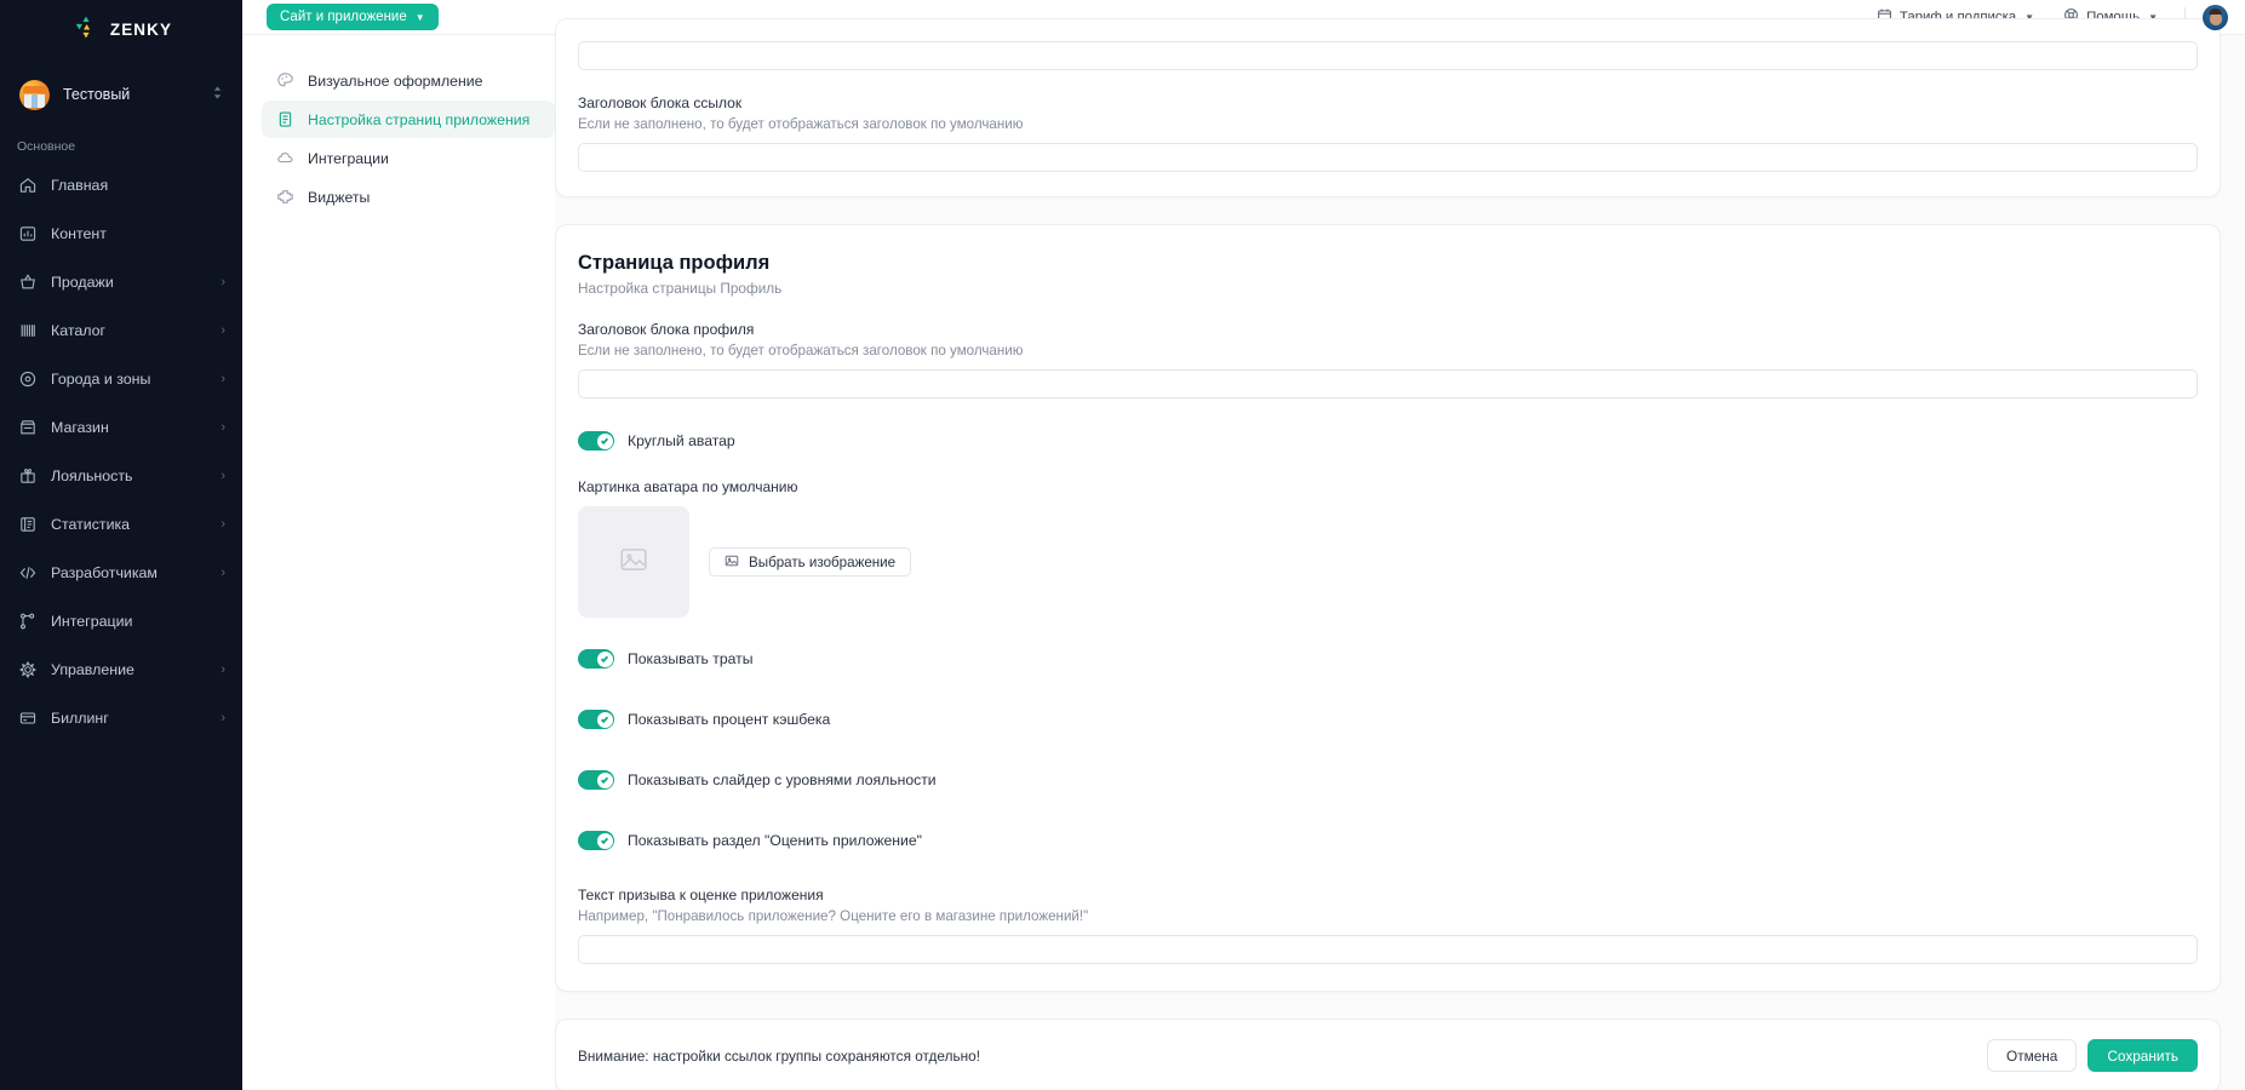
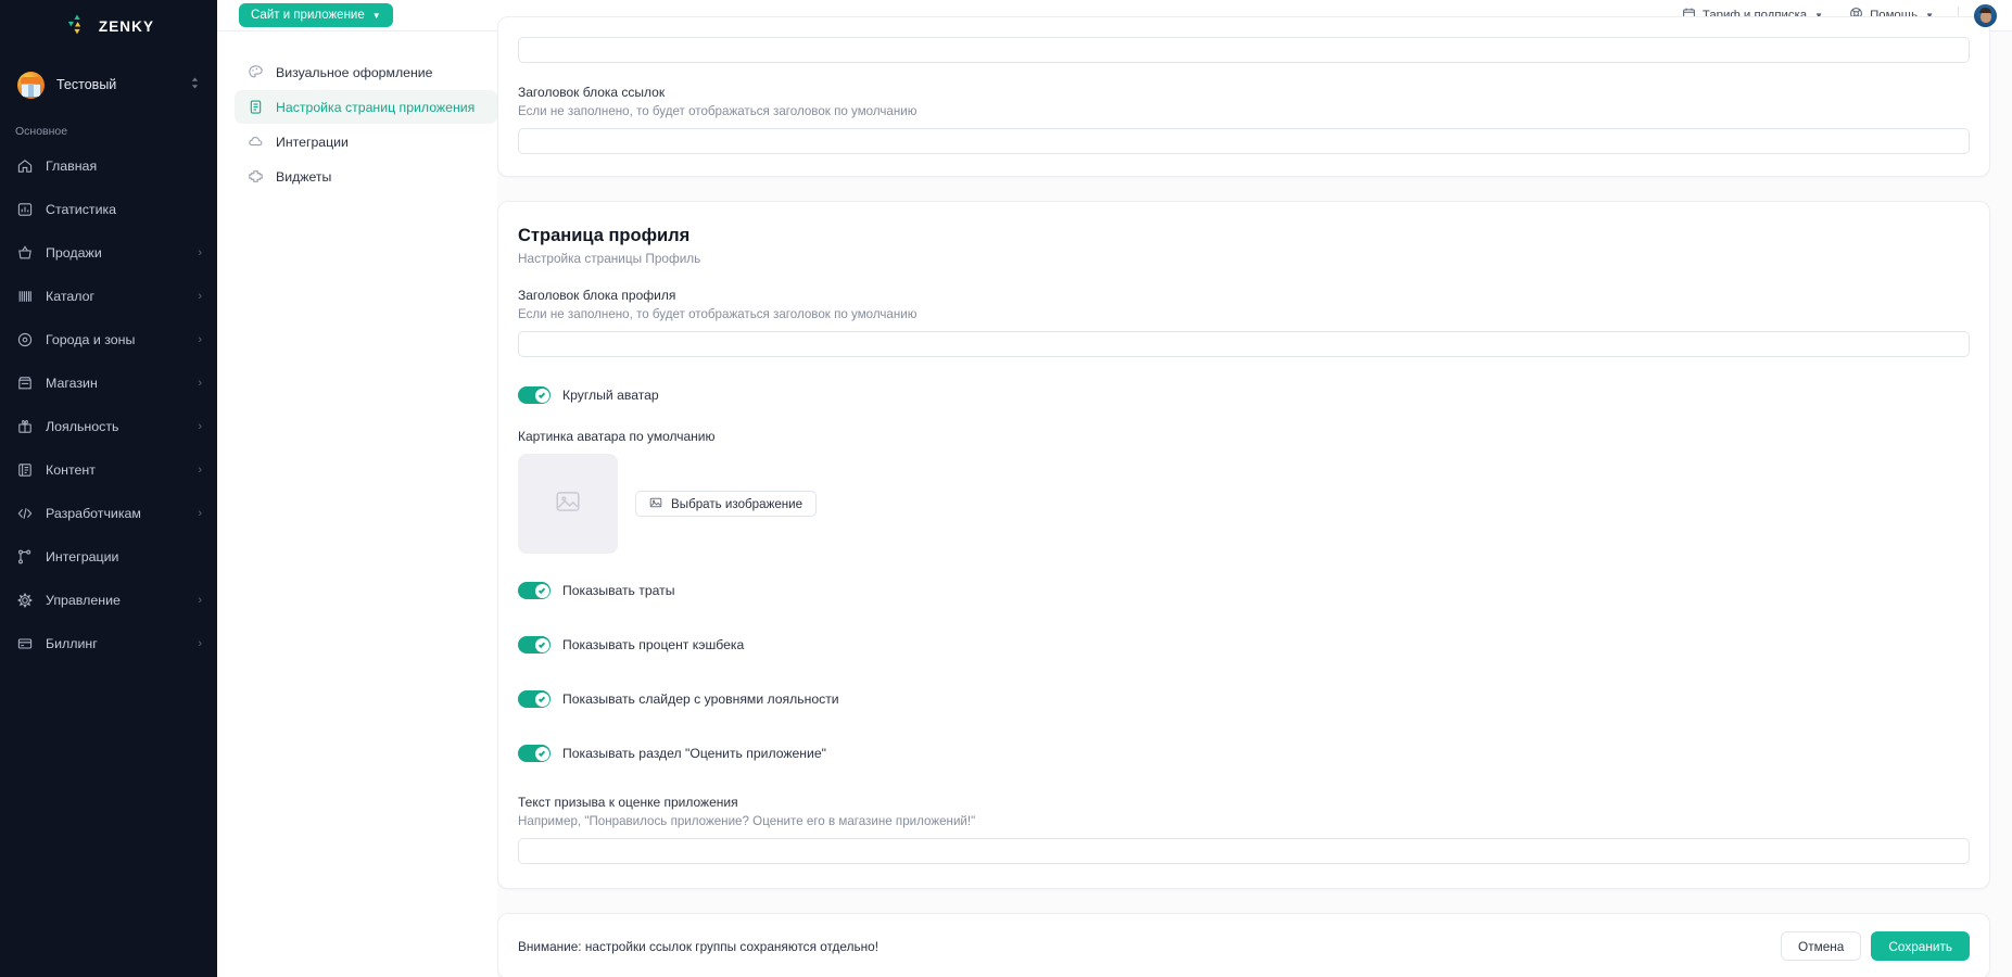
  ZENKY
  Тестовый
  Основное
  Главная
- Контент
+ Статистика
  Продажи
  ›
  Каталог
  ›
  Города и зоны
  ›
  Магазин
  ›
  Лояльность
  ›
- Статистика
+ Контент
  ›
  Разработчикам
  ›
  Интеграции
  Управление
  ›
  Биллинг
  ›
  Сайт и приложение
  ▼
  Тариф и подписка
  ▼
  Помощь
  ▼
  Визуальное оформление
  Настройка страниц приложения
  Интеграции
  Виджеты
  Заголовок блока ссылок
  Если не заполнено, то будет отображаться заголовок по умолчанию
  Страница профиля
  Настройка страницы Профиль
  Заголовок блока профиля
  Если не заполнено, то будет отображаться заголовок по умолчанию
  Круглый аватар
  Картинка аватара по умолчанию
  Выбрать изображение
  Показывать траты
  Показывать процент кэшбека
  Показывать слайдер с уровнями лояльности
  Показывать раздел "Оценить приложение"
  Текст призыва к оценке приложения
  Например, "Понравилось приложение? Оцените его в магазине приложений!"
  Внимание: настройки ссылок группы сохраняются отдельно!
  Отмена
  Сохранить
